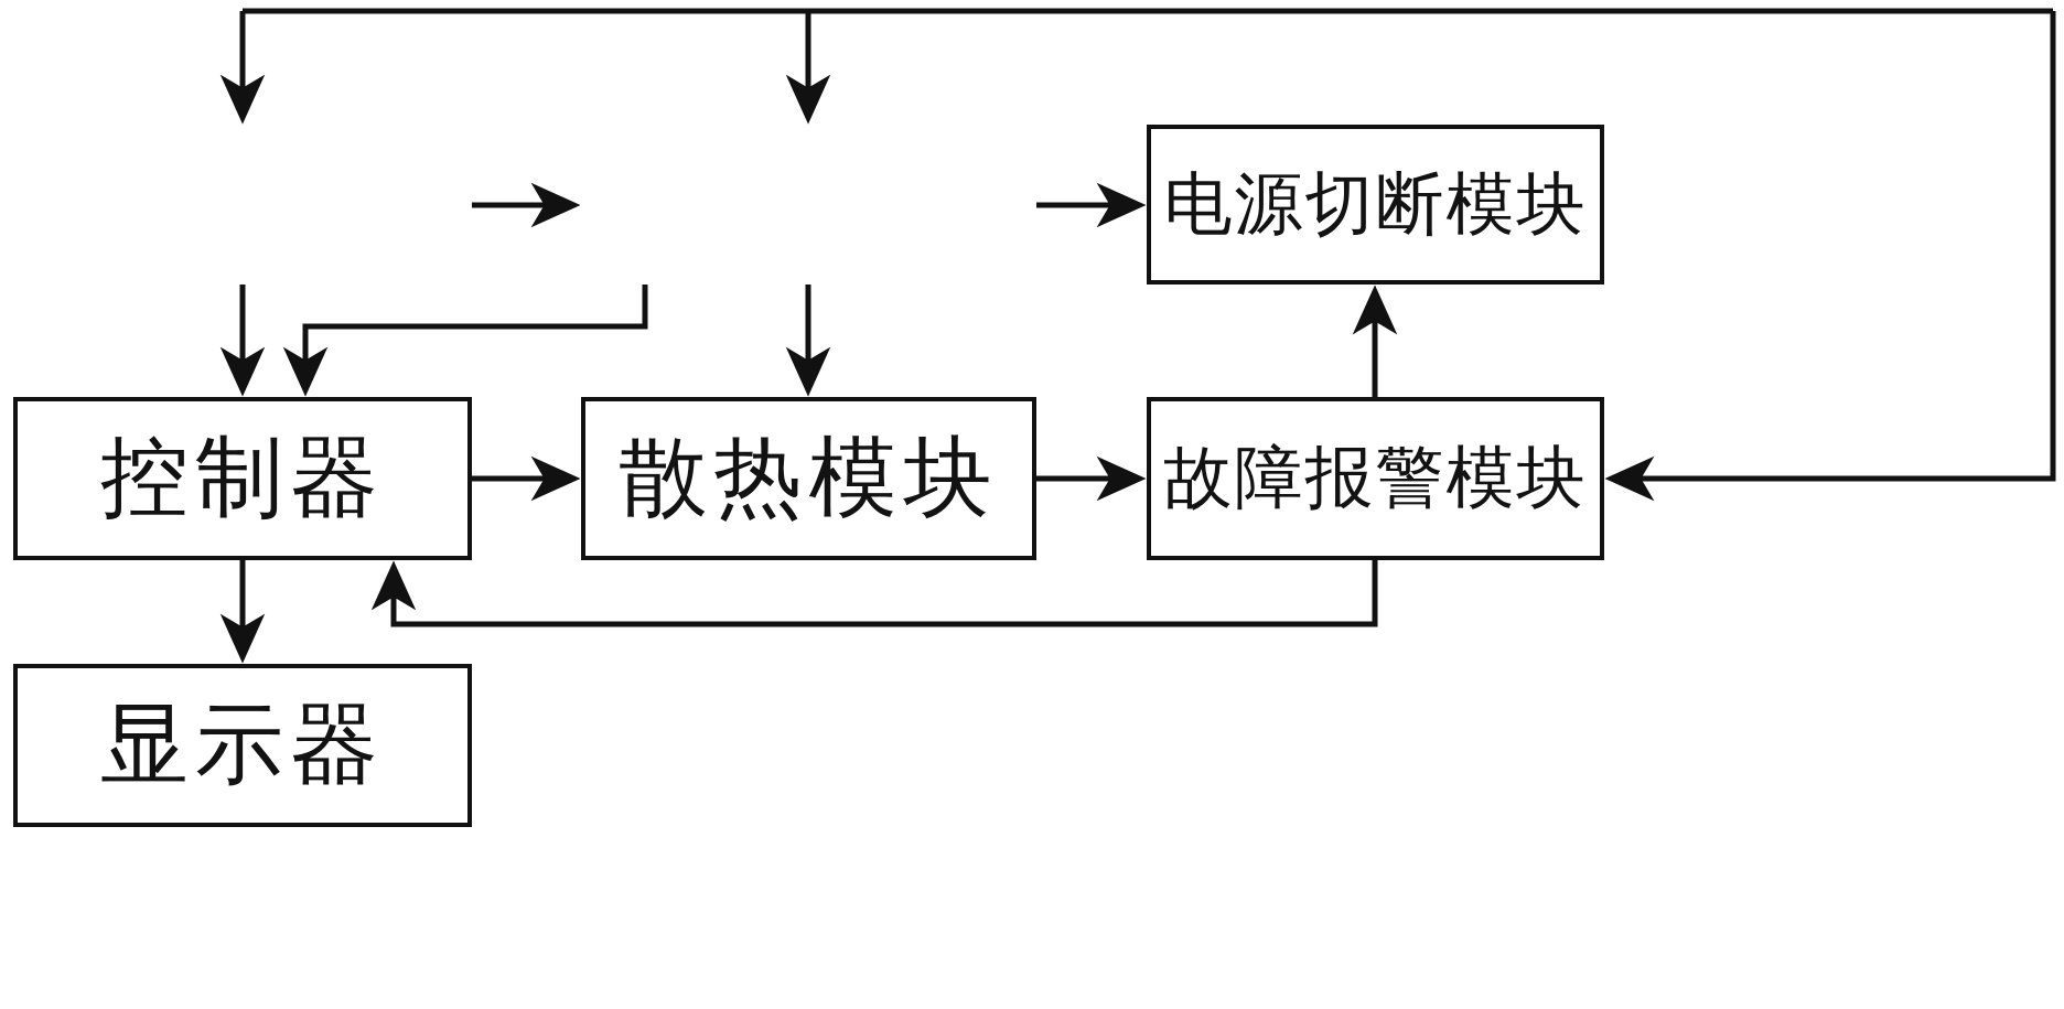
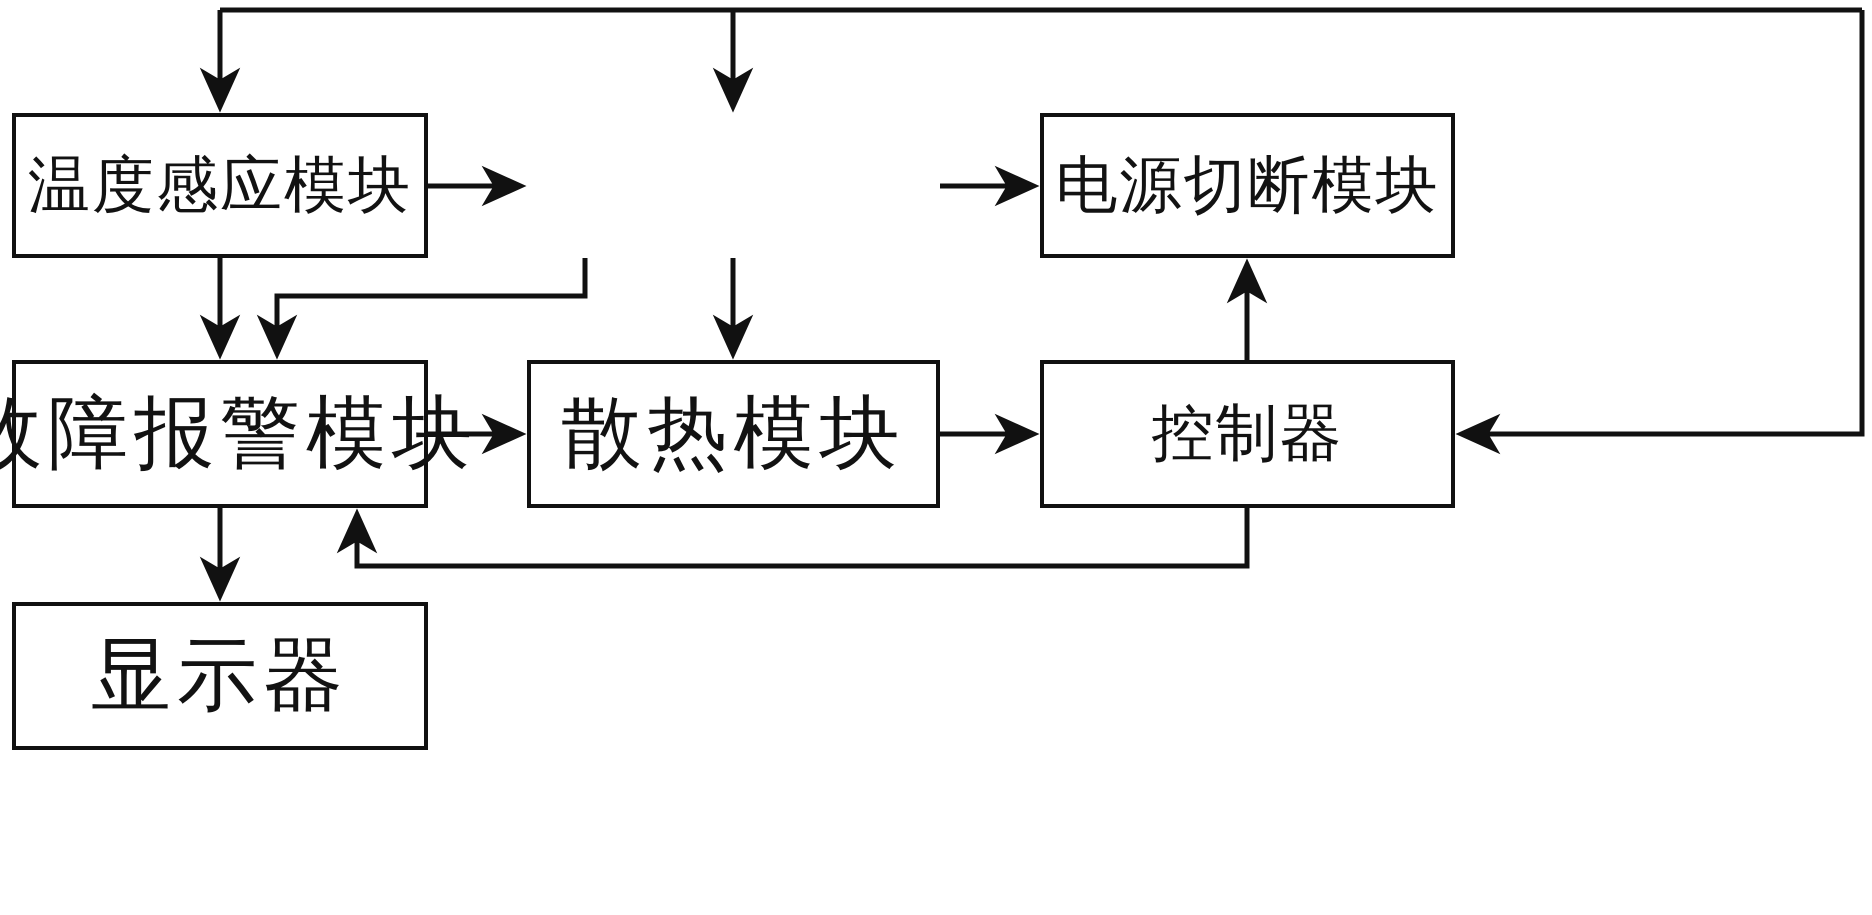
+ 温度感应模块
  电源切断模块
- 控制器
+ 故障报警模块
  散热模块
- 故障报警模块
+ 控制器
  显示器
